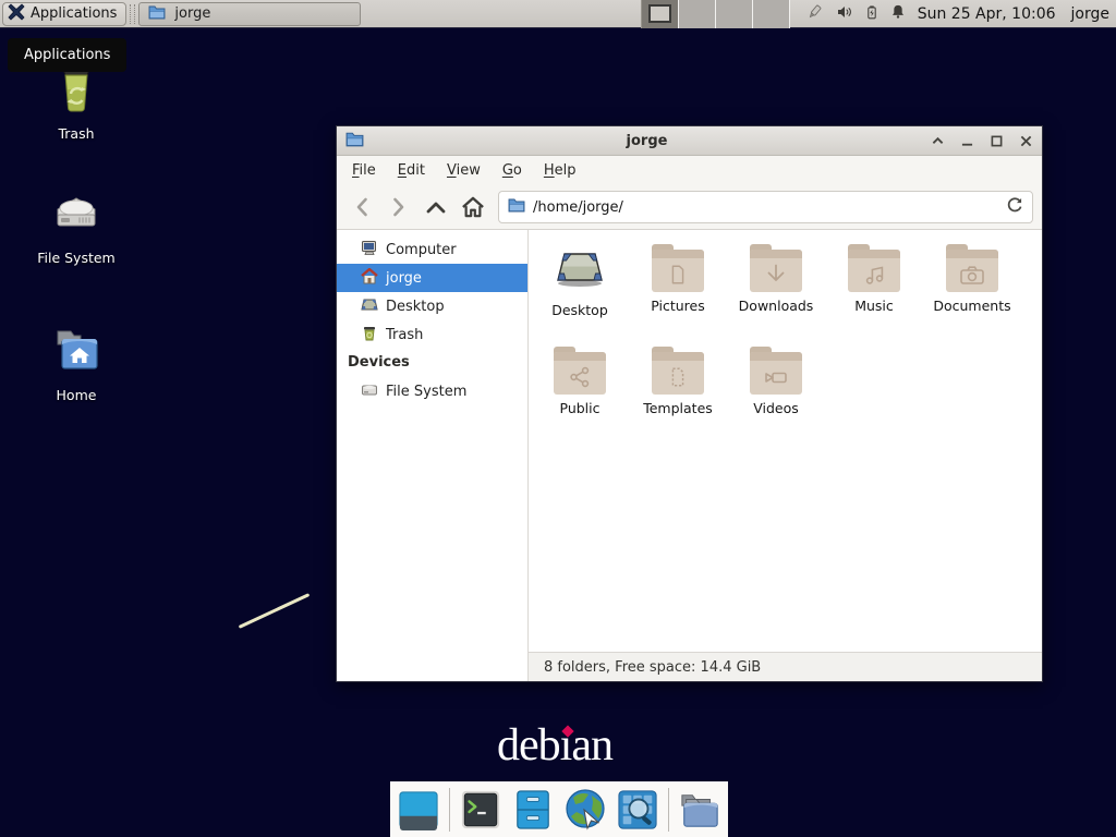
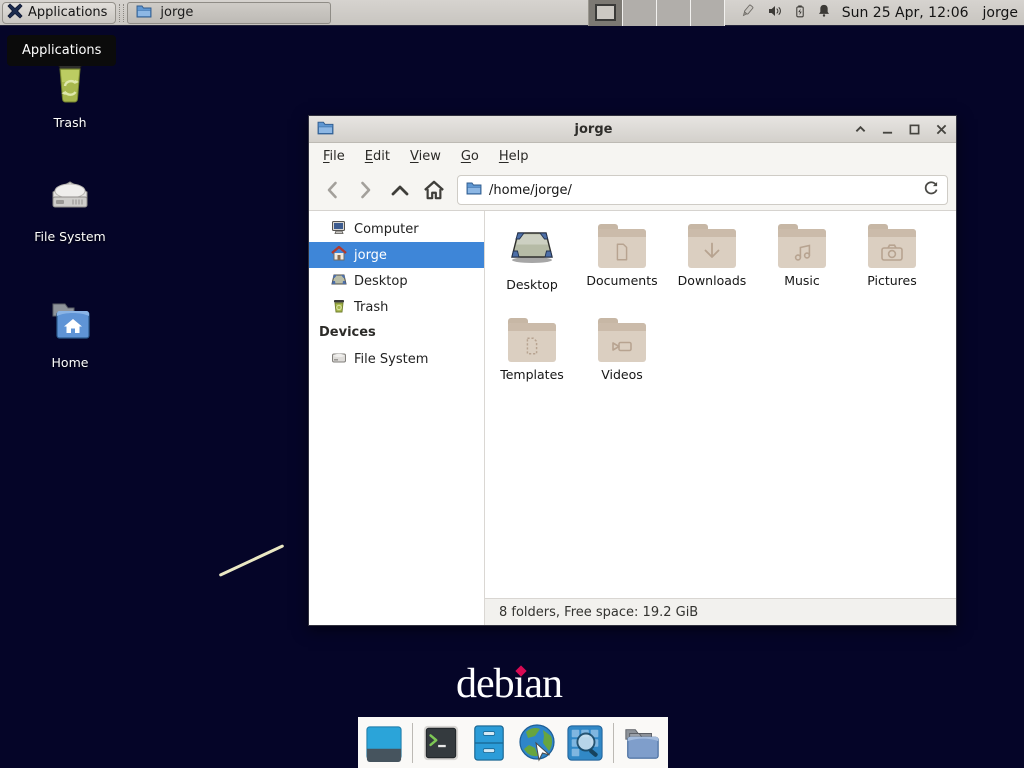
  Applications
  jorge
- Sun 25 Apr, 10:06
+ Sun 25 Apr, 12:06
  jorge
  Applications
  Trash
  File System
  Home
  debıan
  jorge
  File
  Edit
  View
  Go
  Help
  /home/jorge/
  Computer
  jorge
  Desktop
  Trash
  Devices
  File System
  Desktop
- Pictures
+ Documents
  Downloads
  Music
- Documents
+ Pictures
- Public
  Templates
  Videos
- 8 folders, Free space: 14.4 GiB
+ 8 folders, Free space: 19.2 GiB
